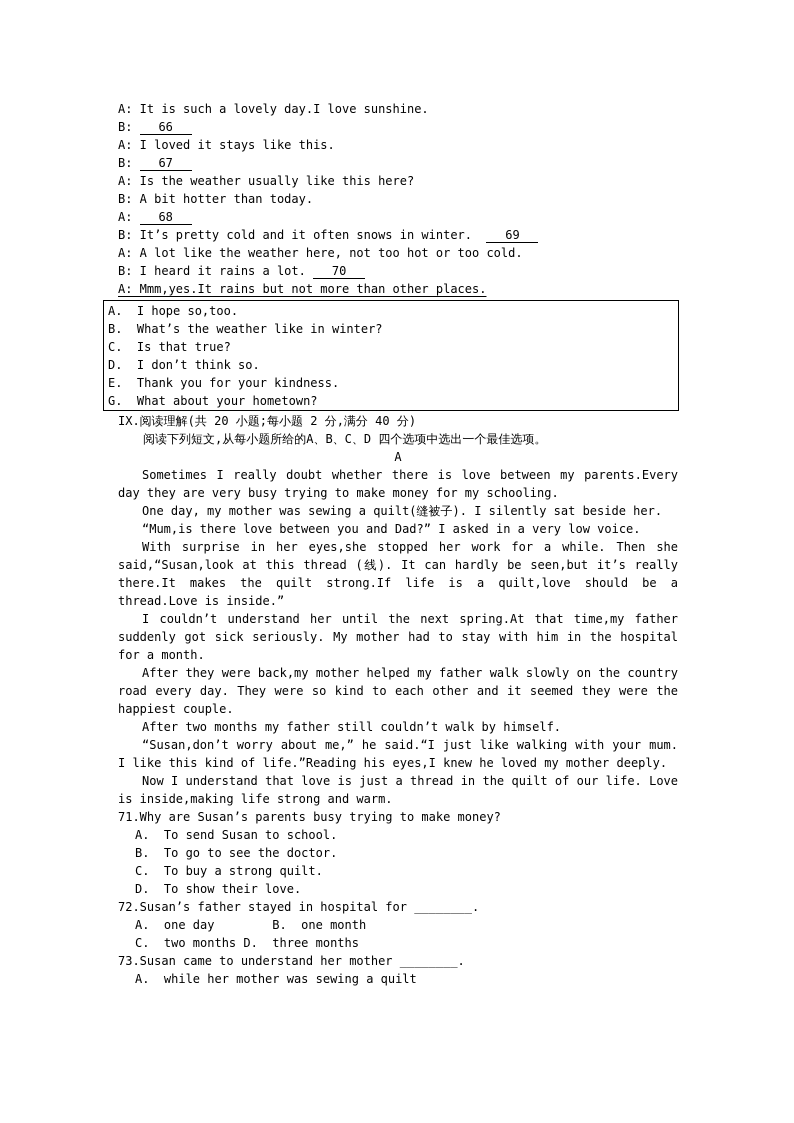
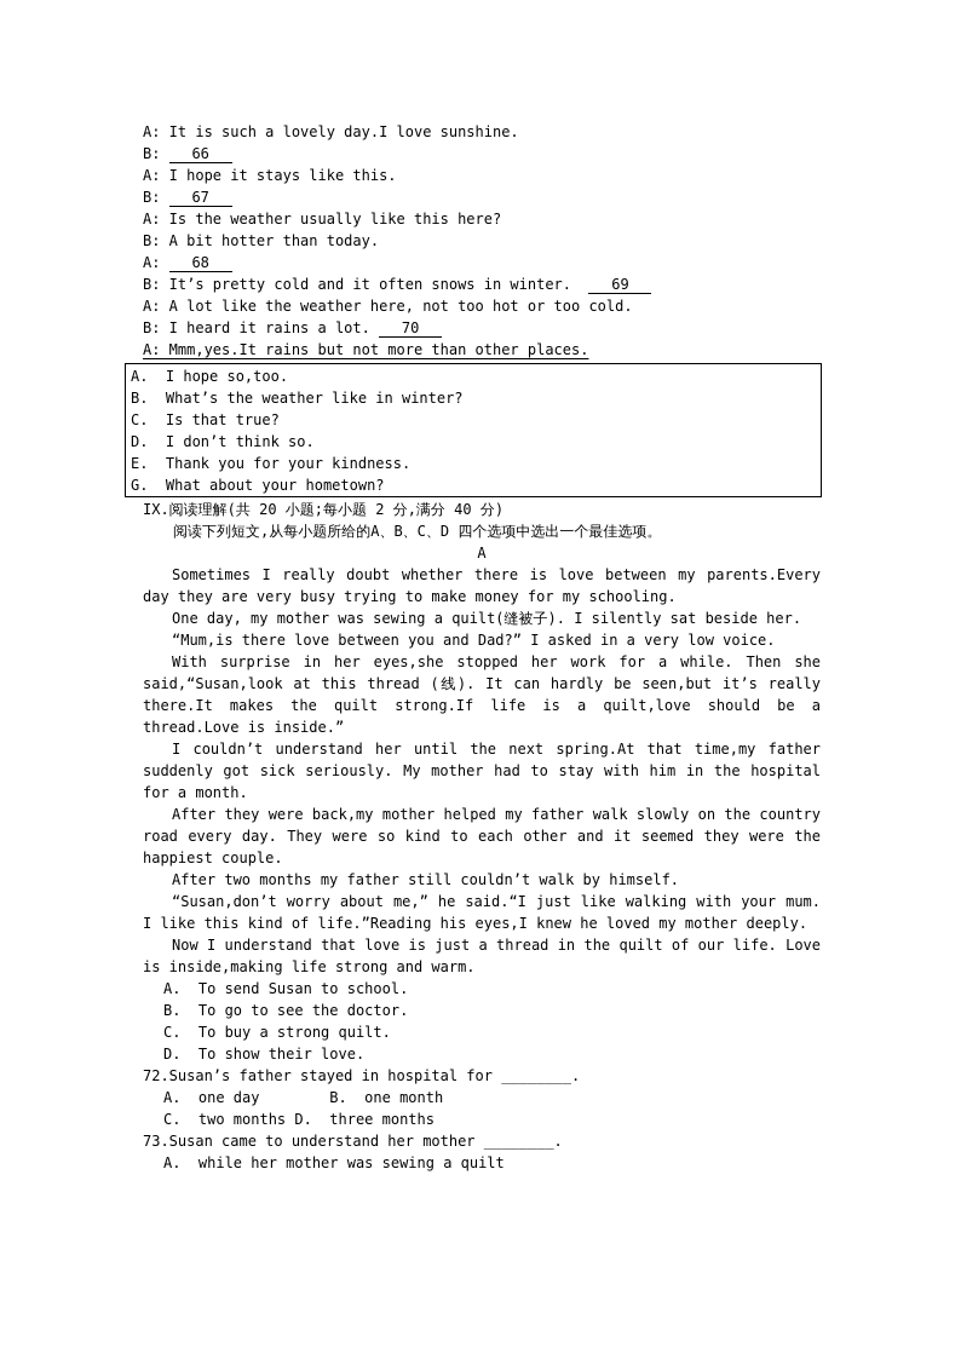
  A: It is such a lovely day.I love sunshine.
  B: 66
- A: I loved it stays like this.
+ A: I hope it stays like this.
  B: 67
  A: Is the weather usually like this here?
  B: A bit hotter than today.
  A: 68
  B: It’s pretty cold and it often snows in winter. 69
  A: A lot like the weather here, not too hot or too cold.
  B: I heard it rains a lot. 70
  A: Mmm,yes.It rains but not more than other places.
  A. I hope so,too.
  B. What’s the weather like in winter?
  C. Is that true?
  D. I don’t think so.
  E. Thank you for your kindness.
  G. What about your hometown?
  IX.阅读理解(共 20 小题;每小题 2 分,满分 40 分)
  阅读下列短文,从每小题所给的A、B、C、D 四个选项中选出一个最佳选项。
  A
  Sometimes I really doubt whether there is love between my parents.Every day they are very busy trying to make money for my schooling.
  One day, my mother was sewing a quilt(缝被子). I silently sat beside her.
  “Mum,is there love between you and Dad?” I asked in a very low voice.
  With surprise in her eyes,she stopped her work for a while. Then she said,“Susan,look at this thread (线). It can hardly be seen,but it’s really there.It makes the quilt strong.If life is a quilt,love should be a thread.Love is inside.”
  I couldn’t understand her until the next spring.At that time,my father suddenly got sick seriously. My mother had to stay with him in the hospital for a month.
  After they were back,my mother helped my father walk slowly on the country road every day. They were so kind to each other and it seemed they were the happiest couple.
  After two months my father still couldn’t walk by himself.
  “Susan,don’t worry about me,” he said.“I just like walking with your mum. I like this kind of life.”Reading his eyes,I knew he loved my mother deeply.
  Now I understand that love is just a thread in the quilt of our life. Love is inside,making life strong and warm.
- 71.Why are Susan’s parents busy trying to make money?
  A. To send Susan to school.
  B. To go to see the doctor.
  C. To buy a strong quilt.
  D. To show their love.
  72.Susan’s father stayed in hospital for ________.
  A. one day B. one month
  C. two months D. three months
  73.Susan came to understand her mother ________.
  A. while her mother was sewing a quilt
